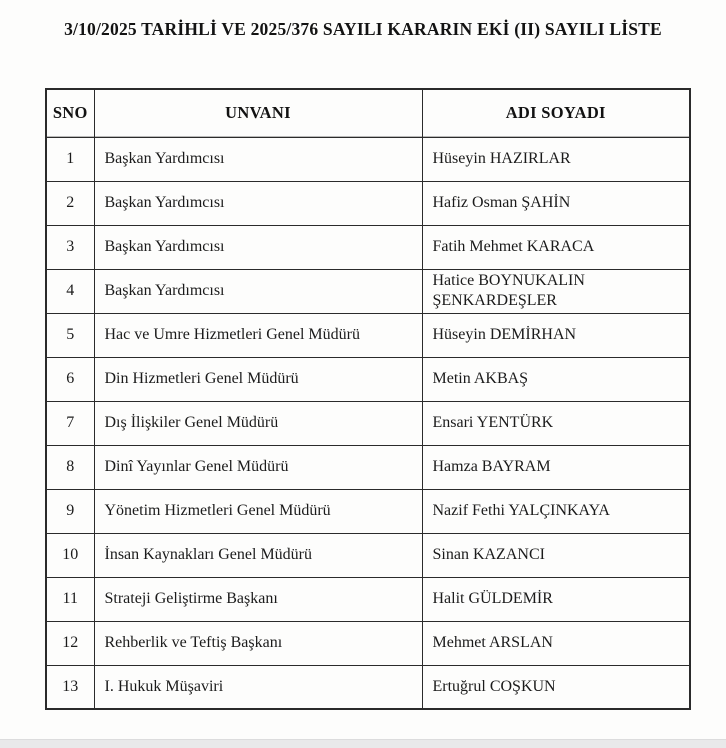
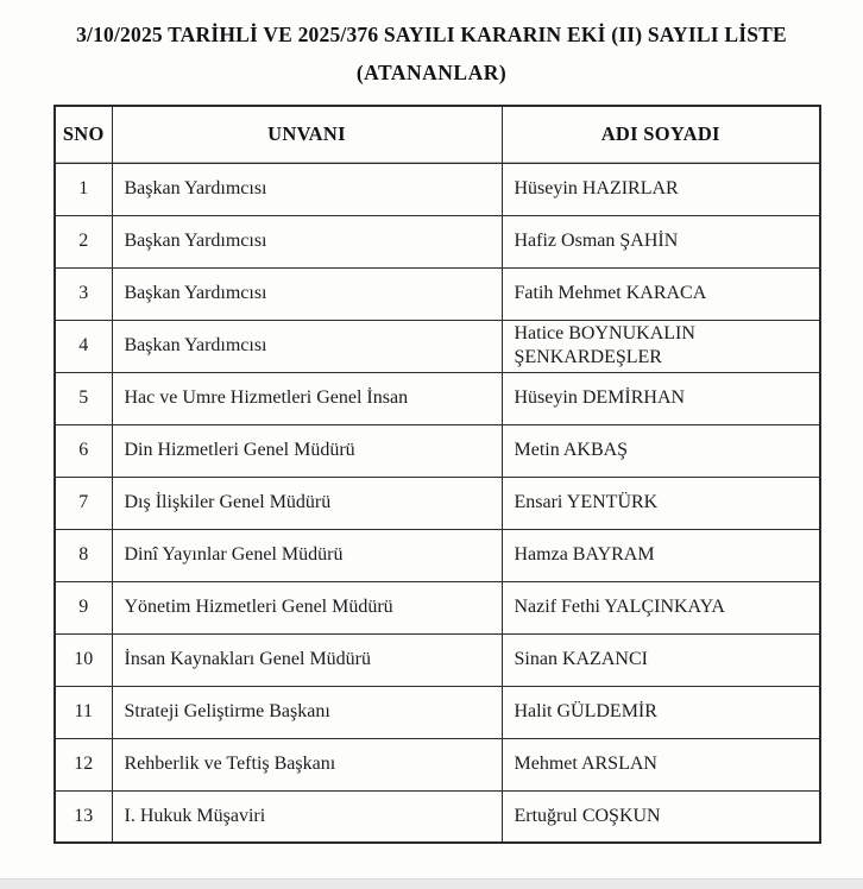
  3/10/2025 TARİHLİ VE 2025/376 SAYILI KARARIN EKİ (II) SAYILI LİSTE
+ (ATANANLAR)
  SNO	UNVANI	ADI SOYADI
  1	Başkan Yardımcısı	Hüseyin HAZIRLAR
  2	Başkan Yardımcısı	Hafiz Osman ŞAHİN
  3	Başkan Yardımcısı	Fatih Mehmet KARACA
  4	Başkan Yardımcısı	Hatice BOYNUKALIN ŞENKARDEŞLER
- 5	Hac ve Umre Hizmetleri Genel Müdürü	Hüseyin DEMİRHAN
+ 5	Hac ve Umre Hizmetleri Genel İnsan	Hüseyin DEMİRHAN
  6	Din Hizmetleri Genel Müdürü	Metin AKBAŞ
  7	Dış İlişkiler Genel Müdürü	Ensari YENTÜRK
  8	Dinî Yayınlar Genel Müdürü	Hamza BAYRAM
  9	Yönetim Hizmetleri Genel Müdürü	Nazif Fethi YALÇINKAYA
  10	İnsan Kaynakları Genel Müdürü	Sinan KAZANCI
  11	Strateji Geliştirme Başkanı	Halit GÜLDEMİR
  12	Rehberlik ve Teftiş Başkanı	Mehmet ARSLAN
  13	I. Hukuk Müşaviri	Ertuğrul COŞKUN
